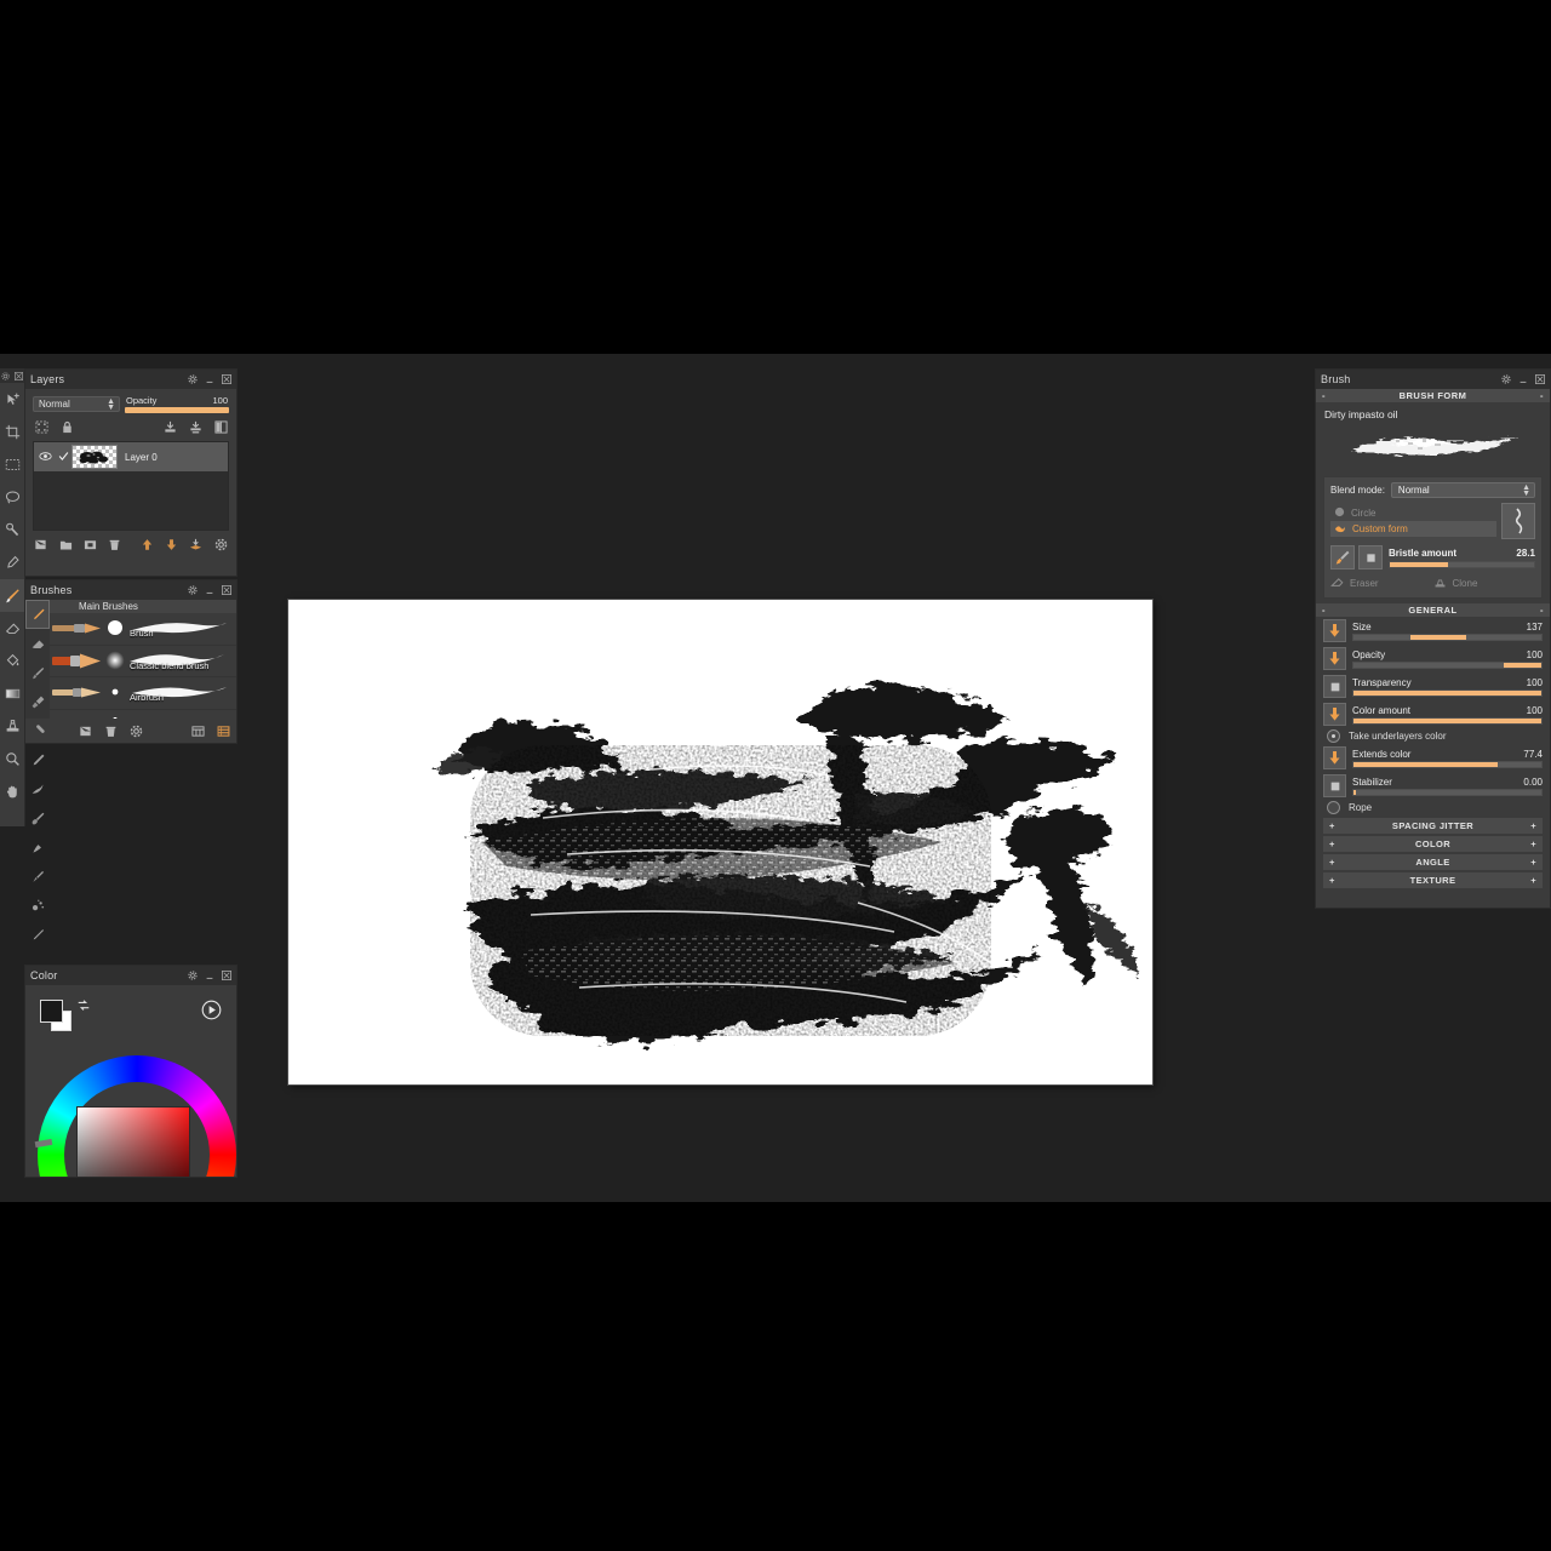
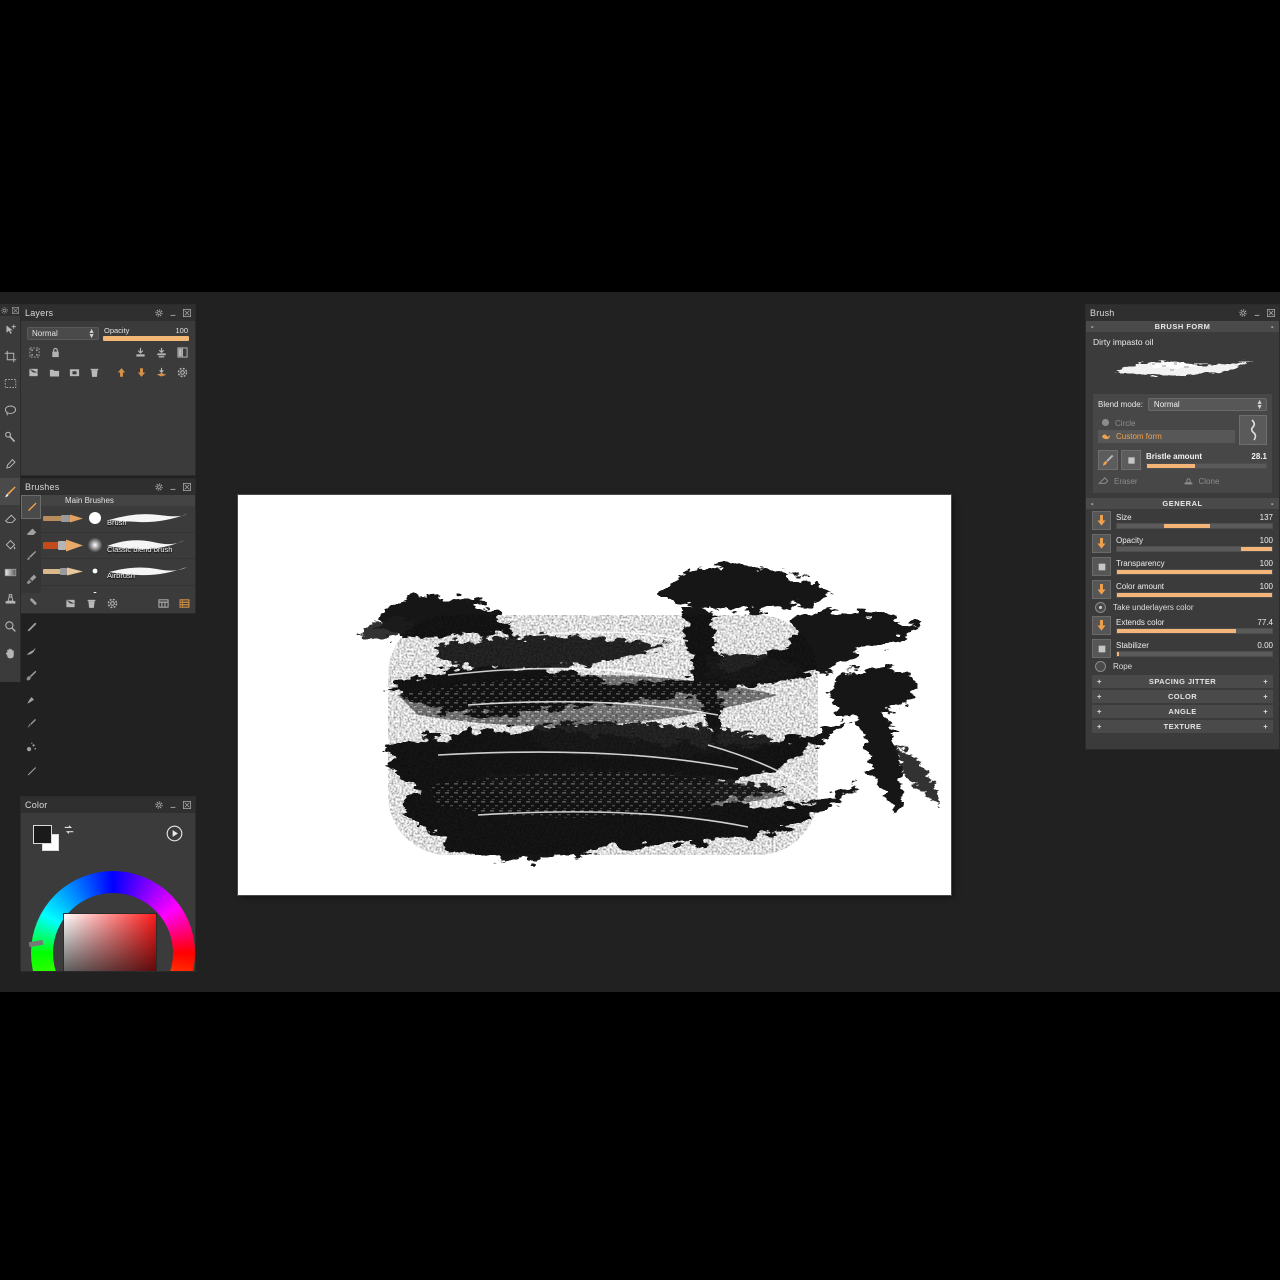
  Layers
  Normal
  Opacity
  100
- Layer 0
  Brushes
  Main Brushes
  Brush
  Classic blend brush
  Airbrush
  Color
  Brush
  -
  BRUSH FORM
  -
  Dirty impasto oil
  Blend mode:
  Normal
  Circle
  Custom form
  Bristle amount
  28.1
  Eraser
  Clone
  -
  GENERAL
  -
  Size
  137
  Opacity
  100
  Transparency
  100
  Color amount
  100
  Take underlayers color
  Extends color
  77.4
  Stabilizer
  0.00
  Rope
  +
  SPACING JITTER
  +
  +
  COLOR
  +
  +
  ANGLE
  +
  +
  TEXTURE
  +
